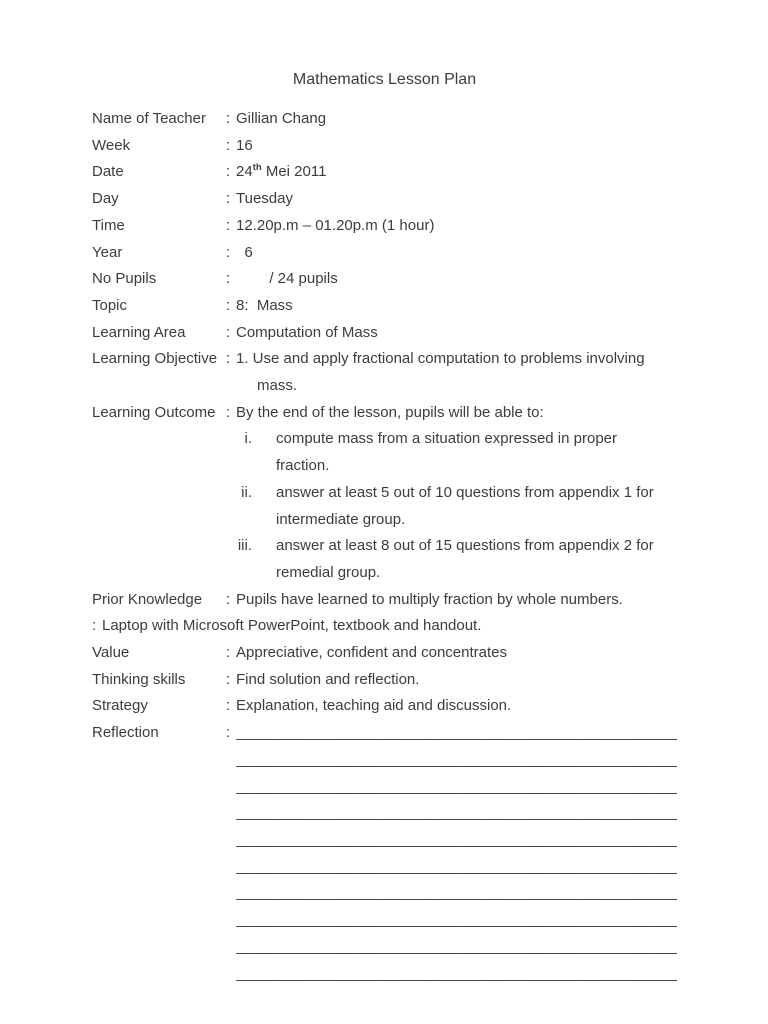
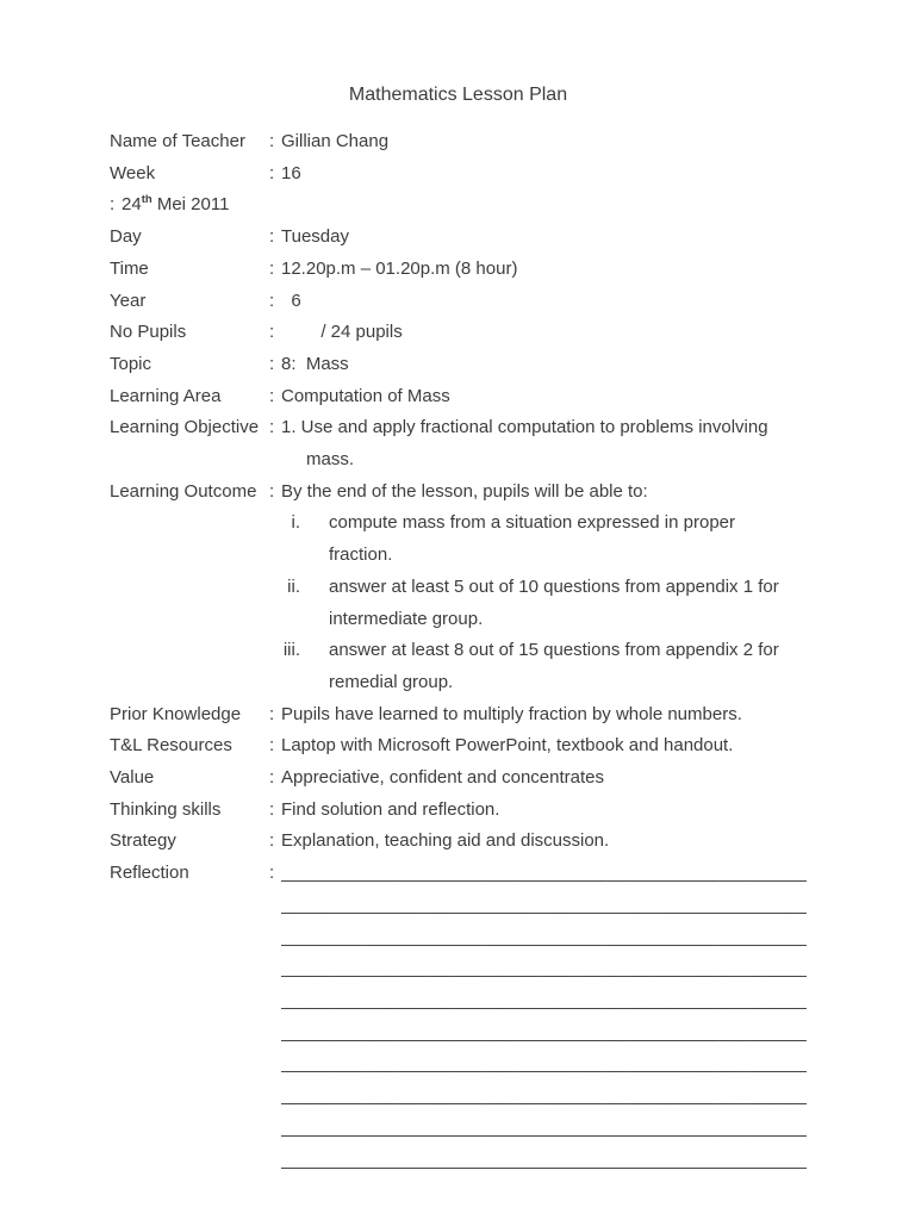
  Mathematics Lesson Plan
  Name of Teacher
  :
  Gillian Chang
  Week
  :
  16
- Date
  :
  24th Mei 2011
  Day
  :
  Tuesday
  Time
  :
- 12.20p.m – 01.20p.m (1 hour)
+ 12.20p.m – 01.20p.m (8 hour)
  Year
  :
  6
  No Pupils
  :
  / 24 pupils
  Topic
  :
  8: Mass
  Learning Area
  :
  Computation of Mass
  Learning Objective
  :
  1. Use and apply fractional computation to problems involving mass.
  Learning Outcome
  :
  By the end of the lesson, pupils will be able to:
  i.
  compute mass from a situation expressed in proper fraction.
  ii.
  answer at least 5 out of 10 questions from appendix 1 for intermediate group.
  iii.
  answer at least 8 out of 15 questions from appendix 2 for remedial group.
  Prior Knowledge
  :
  Pupils have learned to multiply fraction by whole numbers.
+ T&L Resources
  :
  Laptop with Microsoft PowerPoint, textbook and handout.
  Value
  :
  Appreciative, confident and concentrates
  Thinking skills
  :
  Find solution and reflection.
  Strategy
  :
  Explanation, teaching aid and discussion.
  Reflection
  :
  ____________________________________________________
  ____________________________________________________
  ____________________________________________________
  ____________________________________________________
  ____________________________________________________
  ____________________________________________________
  ____________________________________________________
  ____________________________________________________
  ____________________________________________________
  ____________________________________________________
